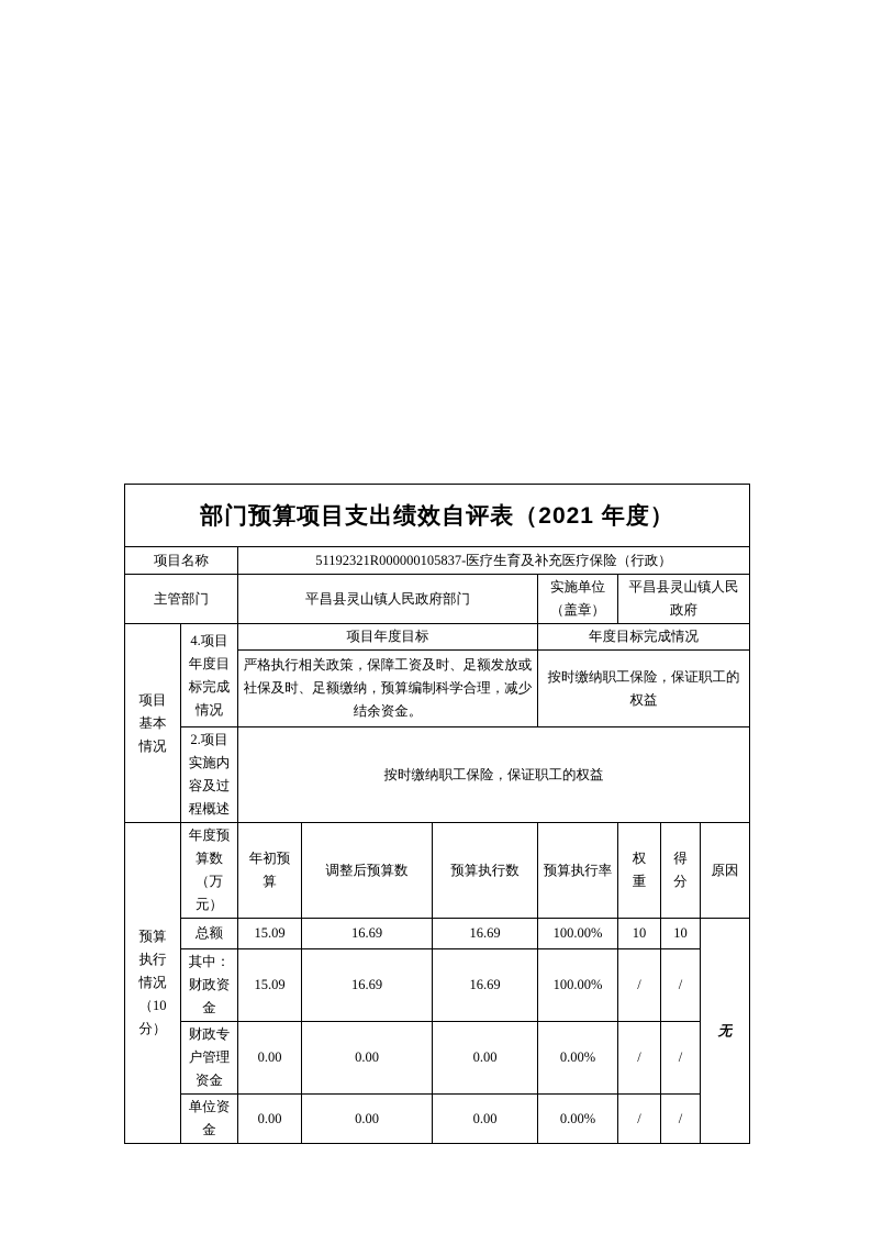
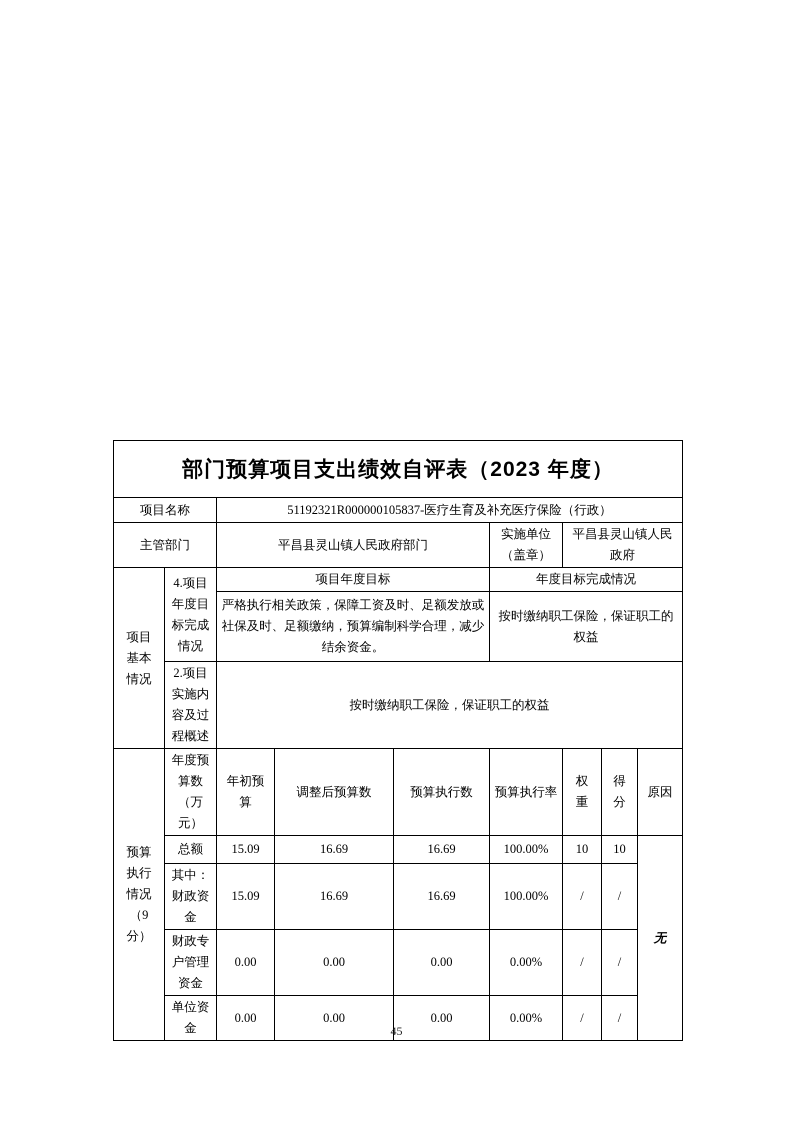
- 部门预算项目支出绩效自评表（2021 年度）
+ 部门预算项目支出绩效自评表（2023 年度）
  项目名称	51192321R000000105837-医疗生育及补充医疗保险（行政）
  主管部门	平昌县灵山镇人民政府部门	实施单位 （盖章）	平昌县灵山镇人民 政府
  项目 基本 情况	4.项目 年度目 标完成 情况	项目年度目标	年度目标完成情况
  严格执行相关政策，保障工资及时、足额发放或社保及时、足额缴纳，预算编制科学合理，减少结余资金。	按时缴纳职工保险，保证职工的权益
  2.项目 实施内 容及过 程概述	按时缴纳职工保险，保证职工的权益
- 预算 执行 情况 （10 分）	年度预 算数 （万 元）	年初预 算	调整后预算数	预算执行数	预算执行率	权 重	得 分	原因
+ 预算 执行 情况 （9 分）	年度预 算数 （万 元）	年初预 算	调整后预算数	预算执行数	预算执行率	权 重	得 分	原因
  总额	15.09	16.69	16.69	100.00%	10	10	无
  其中： 财政资 金	15.09	16.69	16.69	100.00%	/	/
  财政专 户管理 资金	0.00	0.00	0.00	0.00%	/	/
  单位资 金	0.00	0.00	0.00	0.00%	/	/
+ 45
